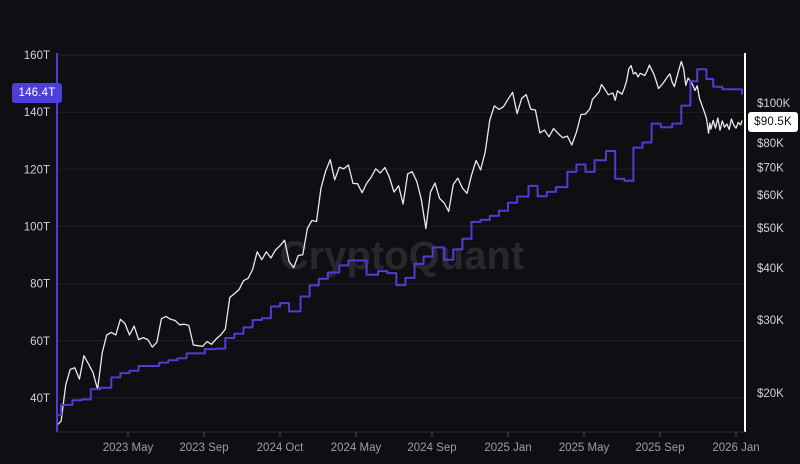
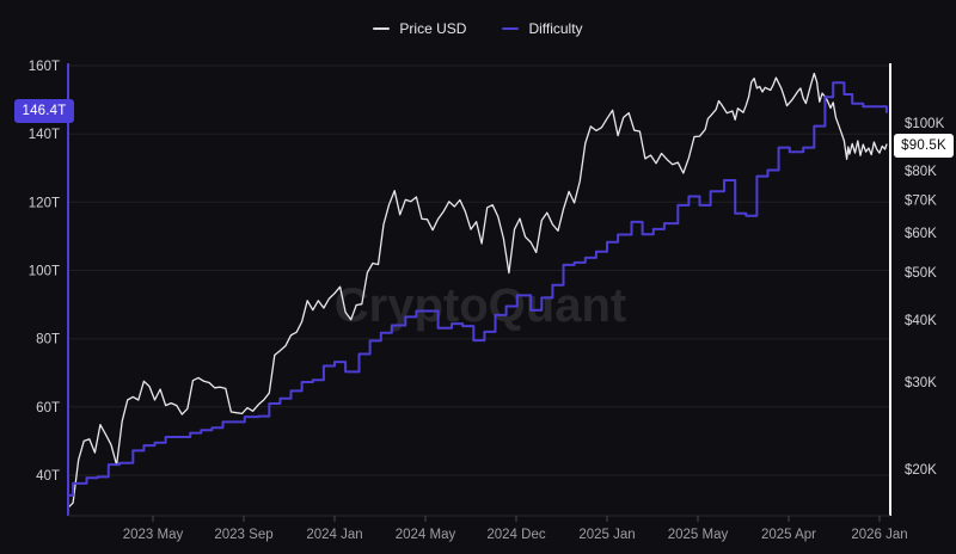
+ Price USD
+ Difficulty
  Cryptouant
  2023 May
  2023 Sep
- 2024 Oct
+ 2024 Jan
  2024 May
- 2024 Sep
+ 2024 Dec
  2025 Jan
  2025 May
- 2025 Sep
+ 2025 Apr
  2026 Jan
  40T
  60T
  80T
  100T
  120T
  140T
  160T
  $20K
  $30K
  $40K
  $50K
  $60K
  $70K
  $80K
  $100K
  146.4T
  $90.5K
